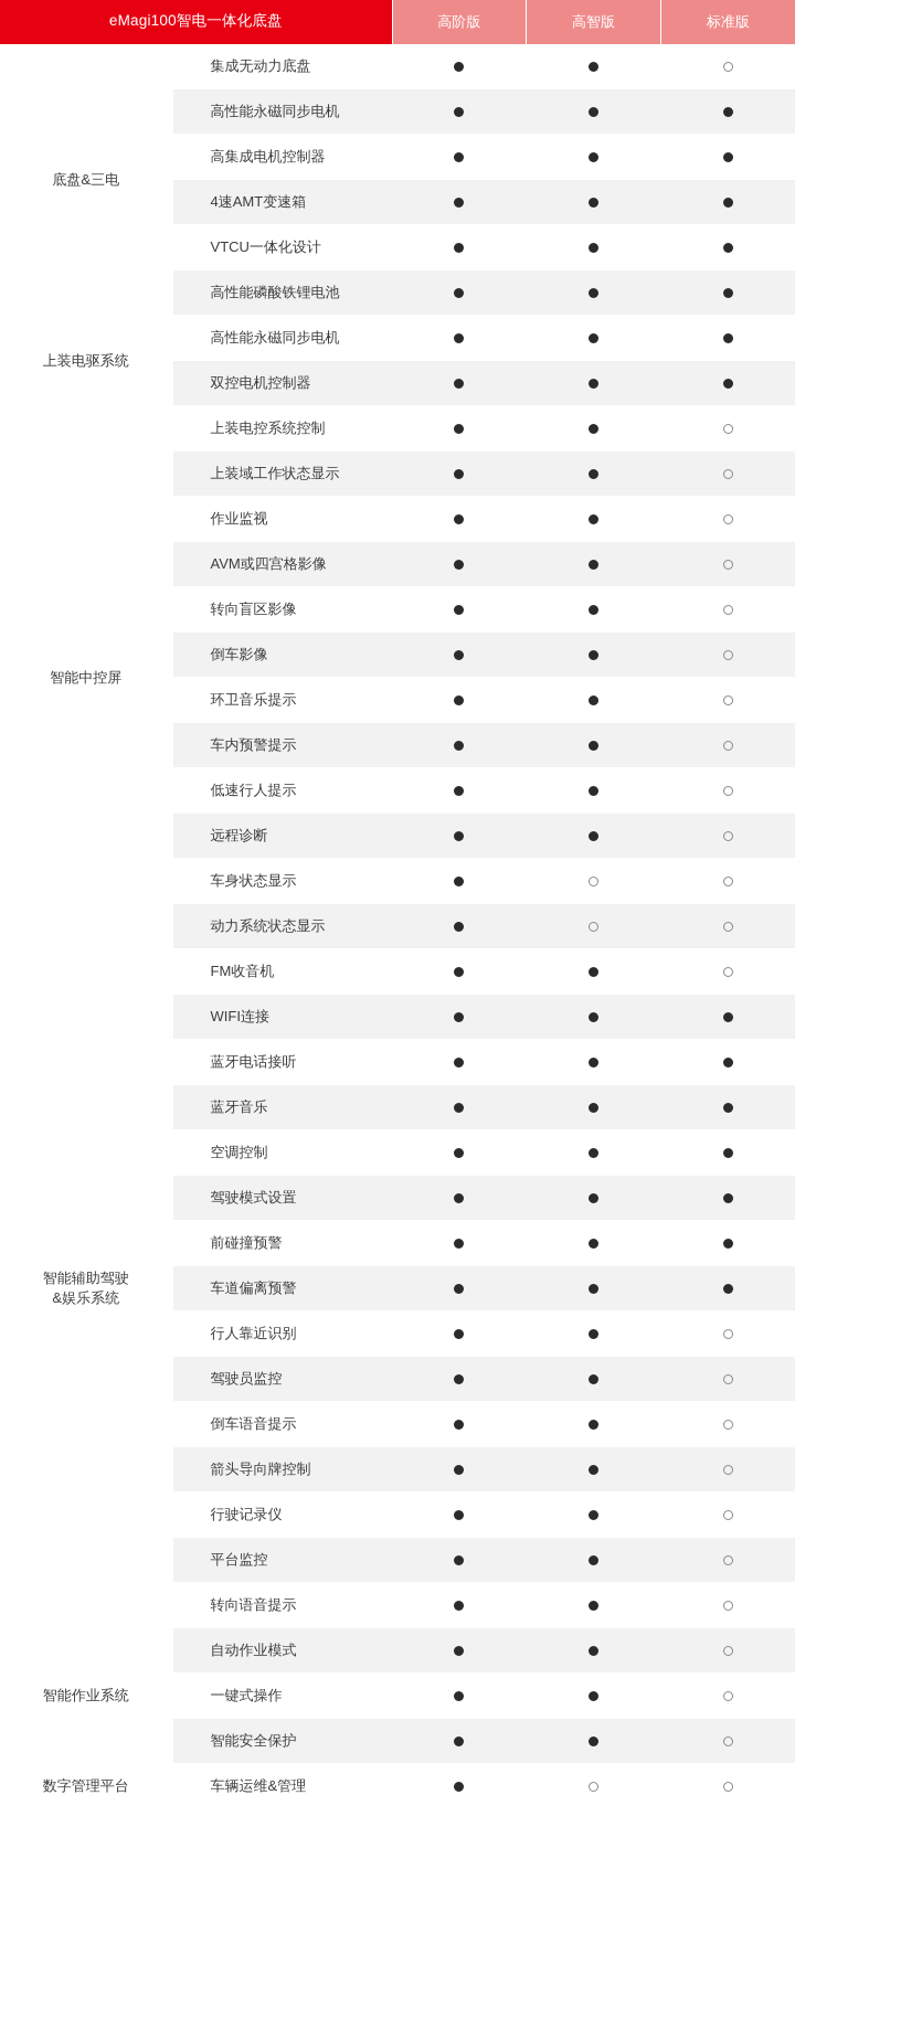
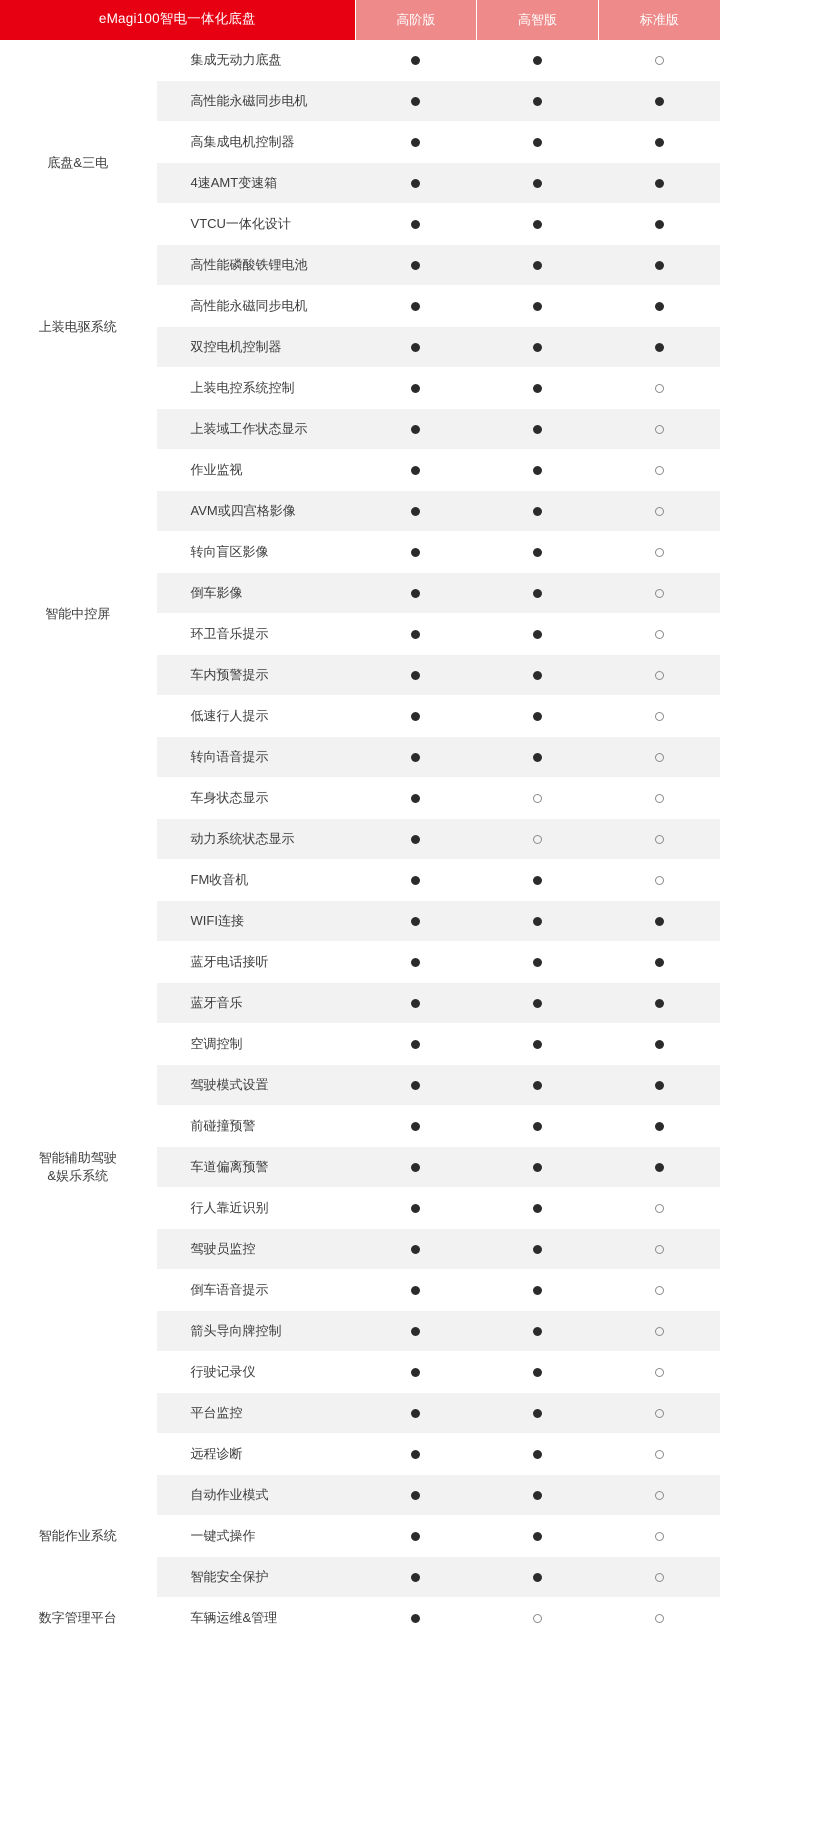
  eMagi100智电一体化底盘	高阶版	高智版	标准版
  底盘&三电	集成无动力底盘
  高性能永磁同步电机
  高集成电机控制器
  4速AMT变速箱
  VTCU一体化设计
  高性能磷酸铁锂电池
  上装电驱系统	高性能永磁同步电机
  双控电机控制器
  智能中控屏	上装电控系统控制
  上装域工作状态显示
  作业监视
  AVM或四宫格影像
  转向盲区影像
  倒车影像
  环卫音乐提示
  车内预警提示
  低速行人提示
- 远程诊断
+ 转向语音提示
  车身状态显示
  动力系统状态显示
  智能辅助驾驶 &娱乐系统	FM收音机
  WIFI连接
  蓝牙电话接听
  蓝牙音乐
  空调控制
  驾驶模式设置
  前碰撞预警
  车道偏离预警
  行人靠近识别
  驾驶员监控
  倒车语音提示
  箭头导向牌控制
  行驶记录仪
  平台监控
- 转向语音提示
+ 远程诊断
  智能作业系统	自动作业模式
  一键式操作
  智能安全保护
  数字管理平台	车辆运维&管理
